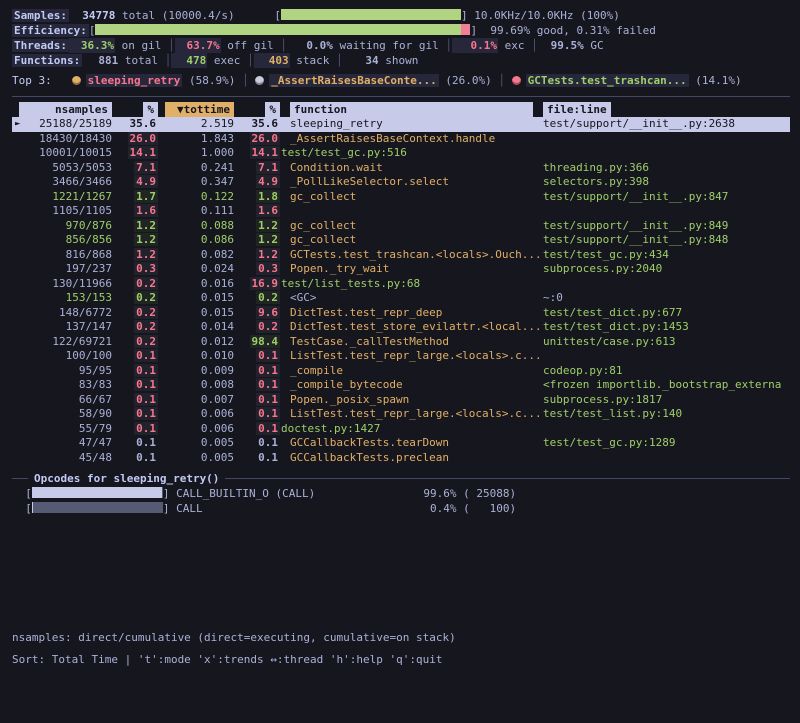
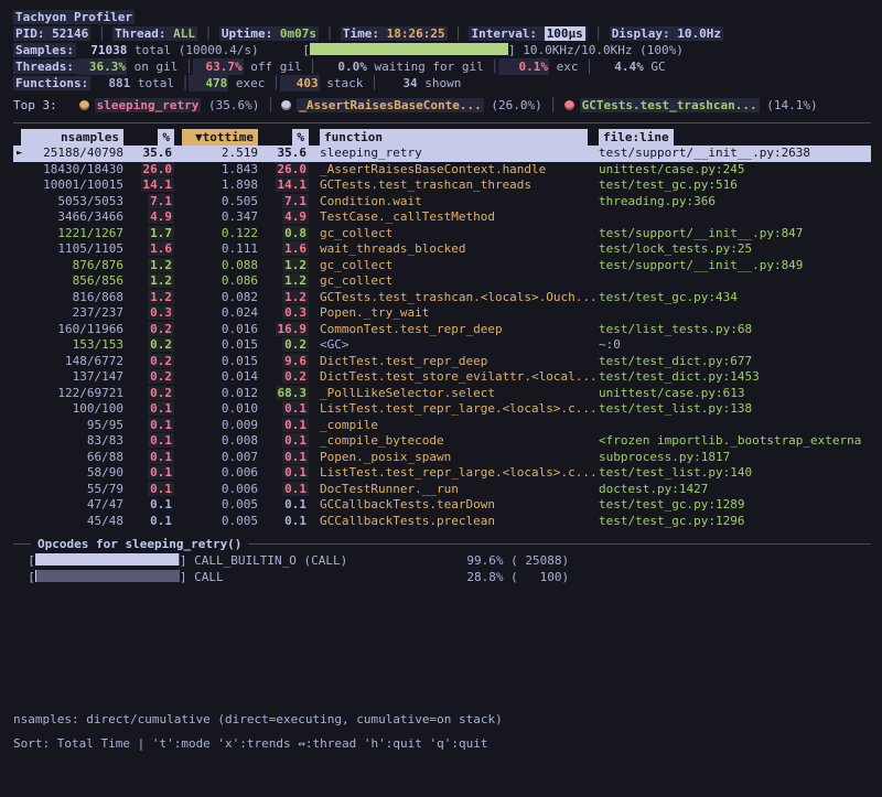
+ Tachyon Profiler
+ PID: 52146 │ Thread: ALL │ Uptime: 0m07s │ Time: 18:26:25 │ Interval: 100µs │ Display: 10.0Hz
- Samples: 34778 total (10000.4/s) [ ] 10.0KHz/10.0KHz (100%)
+ Samples: 71038 total (10000.4/s) [ ] 10.0KHz/10.0KHz (100%)
- Efficiency: [ ] 99.69% good, 0.31% failed
- Threads: 36.3% on gil │ 63.7% off gil │ 0.0% waiting for gil │ 0.1% exc │ 99.5% GC
+ Threads: 36.3% on gil │ 63.7% off gil │ 0.0% waiting for gil │ 0.1% exc │ 4.4% GC
  Functions: 881 total │ 478 exec │ 403 stack │ 34 shown
- Top 3: sleeping_retry (58.9%) │ _AssertRaisesBaseConte... (26.0%) │ GCTests.test_trashcan... (14.1%)
+ Top 3: sleeping_retry (35.6%) │ _AssertRaisesBaseConte... (26.0%) │ GCTests.test_trashcan... (14.1%)
  nsamples
  %
  ▼tottime
  %
  function
  file:line
  ►
- 25188/25189
+ 25188/40798
  35.6
  2.519
  35.6
  sleeping_retry
  test/support/__init__.py:2638
  18430/18430
  26.0
  1.843
  26.0
  _AssertRaisesBaseContext.handle
+ unittest/case.py:245
  10001/10015
  14.1
- 1.000
+ 1.898
  14.1
+ GCTests.test_trashcan_threads
  test/test_gc.py:516
  5053/5053
  7.1
- 0.241
+ 0.505
  7.1
  Condition.wait
  threading.py:366
  3466/3466
  4.9
  0.347
  4.9
- _PollLikeSelector.select
+ TestCase._callTestMethod
- selectors.py:398
  1221/1267
  1.7
  0.122
- 1.8
+ 0.8
  gc_collect
  test/support/__init__.py:847
  1105/1105
  1.6
  0.111
  1.6
+ wait_threads_blocked
+ test/lock_tests.py:25
- 970/876
+ 876/876
  1.2
  0.088
  1.2
  gc_collect
  test/support/__init__.py:849
  856/856
  1.2
  0.086
  1.2
  gc_collect
- test/support/__init__.py:848
  816/868
  1.2
  0.082
  1.2
  GCTests.test_trashcan.<locals>.Ouch...
  test/test_gc.py:434
- 197/237
+ 237/237
  0.3
  0.024
  0.3
  Popen._try_wait
- subprocess.py:2040
- 130/11966
+ 160/11966
  0.2
  0.016
  16.9
+ CommonTest.test_repr_deep
  test/list_tests.py:68
  153/153
  0.2
  0.015
  0.2
  <GC>
  ~:0
  148/6772
  0.2
  0.015
  9.6
  DictTest.test_repr_deep
  test/test_dict.py:677
  137/147
  0.2
  0.014
  0.2
  DictTest.test_store_evilattr.<local...
  test/test_dict.py:1453
  122/69721
  0.2
  0.012
- 98.4
+ 68.3
- TestCase._callTestMethod
+ _PollLikeSelector.select
  unittest/case.py:613
  100/100
  0.1
  0.010
  0.1
  ListTest.test_repr_large.<locals>.c...
+ test/test_list.py:138
  95/95
  0.1
  0.009
  0.1
  _compile
- codeop.py:81
  83/83
  0.1
  0.008
  0.1
  _compile_bytecode
  <frozen importlib._bootstrap_externa
- 66/67
+ 66/88
  0.1
  0.007
  0.1
  Popen._posix_spawn
  subprocess.py:1817
  58/90
  0.1
  0.006
  0.1
  ListTest.test_repr_large.<locals>.c...
  test/test_list.py:140
  55/79
  0.1
  0.006
  0.1
+ DocTestRunner.__run
  doctest.py:1427
  47/47
  0.1
  0.005
  0.1
  GCCallbackTests.tearDown
  test/test_gc.py:1289
  45/48
  0.1
  0.005
  0.1
  GCCallbackTests.preclean
+ test/test_gc.py:1296
  Opcodes for sleeping_retry()
  [ ] CALL_BUILTIN_O (CALL) 99.6% ( 25088)
- [ ] CALL 0.4% ( 100)
+ [ ] CALL 28.8% ( 100)
  nsamples: direct/cumulative (direct=executing, cumulative=on stack)
- Sort: Total Time | 't':mode 'x':trends ↔:thread 'h':help 'q':quit
+ Sort: Total Time | 't':mode 'x':trends ↔:thread 'h':quit 'q':quit
